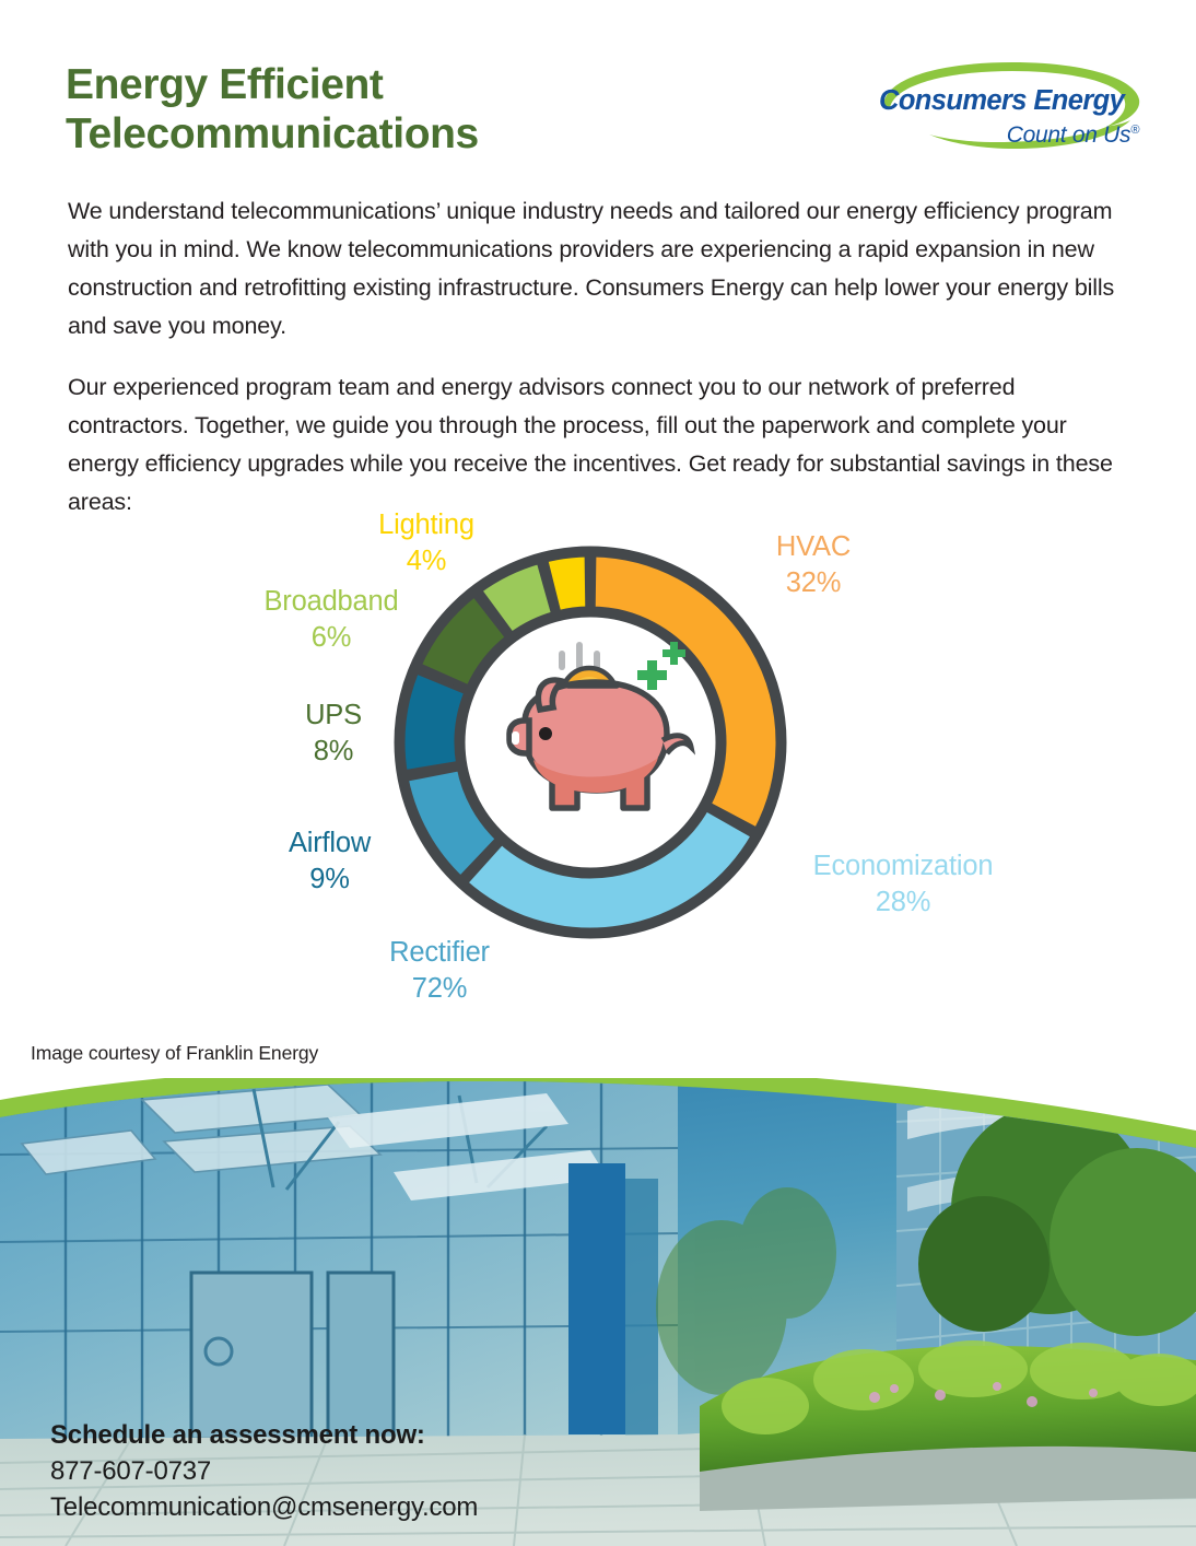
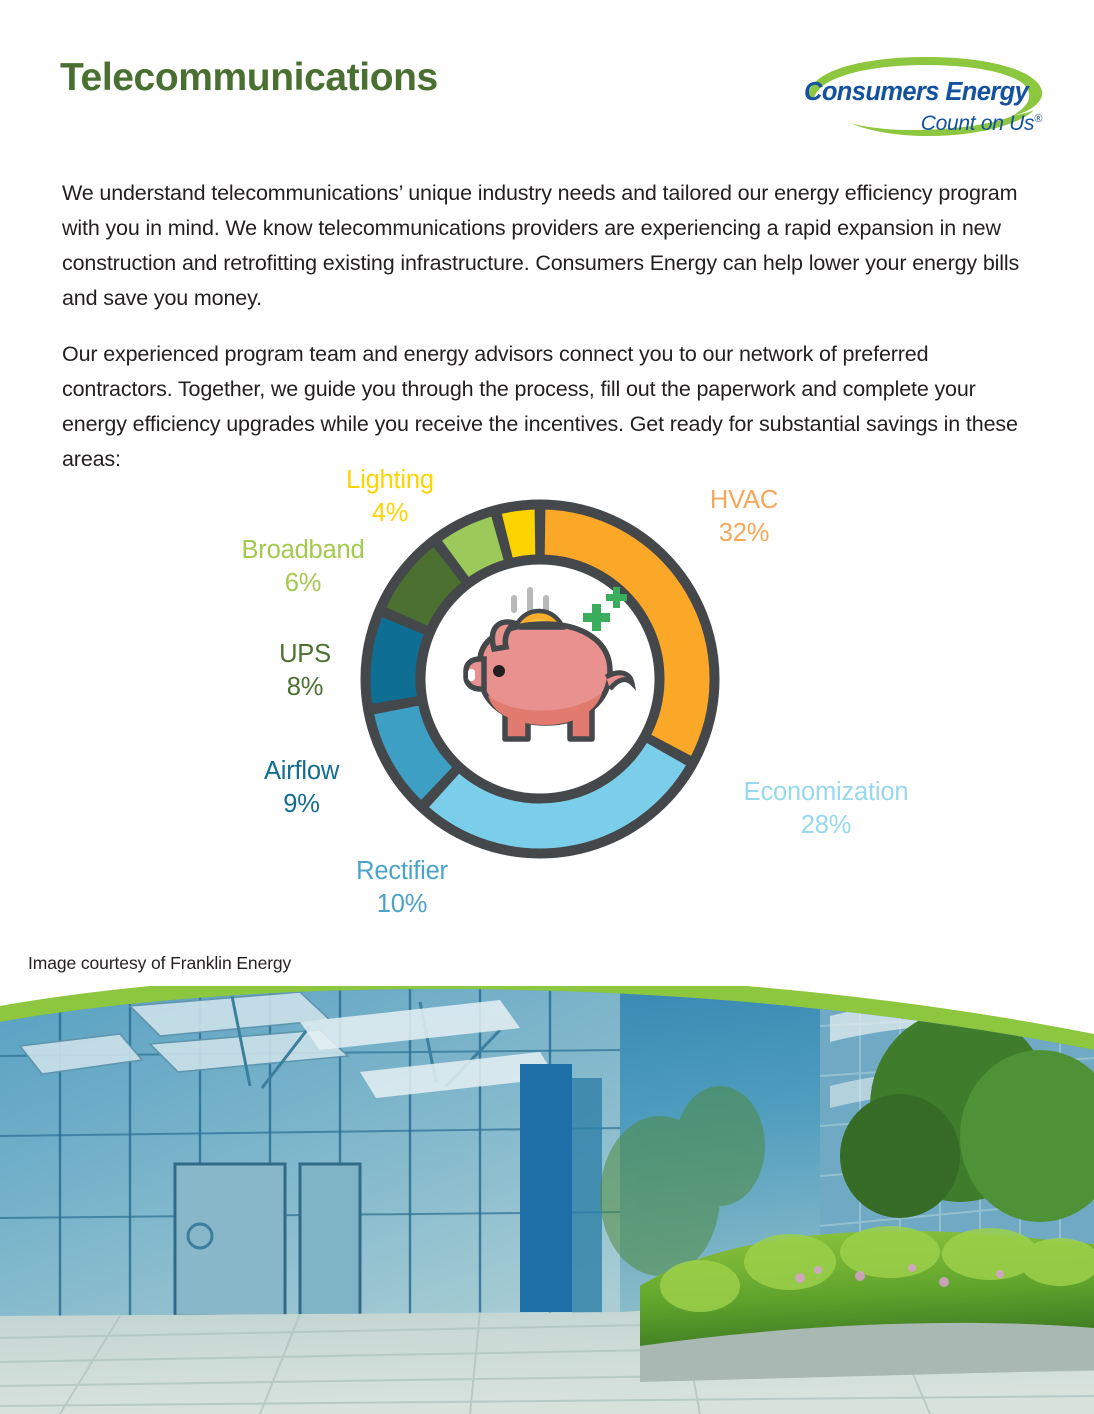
- Energy Efficient
  Telecommunications
  Consumers Energy
  Count on Us®
  We understand telecommunications’ unique industry needs and tailored our energy efficiency program with you in mind. We know telecommunications providers are experiencing a rapid expansion in new construction and retrofitting existing infrastructure. Consumers Energy can help lower your energy bills and save you money.
  Our experienced program team and energy advisors connect you to our network of preferred contractors. Together, we guide you through the process, fill out the paperwork and complete your energy efficiency upgrades while you receive the incentives. Get ready for substantial savings in these areas:
  Lighting
  4%
  Broadband
  6%
  UPS
  8%
  Airflow
  9%
  Rectifier
- 72%
+ 10%
  HVAC
  32%
  Economization
  28%
  Image courtesy of Franklin Energy
- Schedule an assessment now:
- 877-607-0737
- Telecommunication@cmsenergy.com
